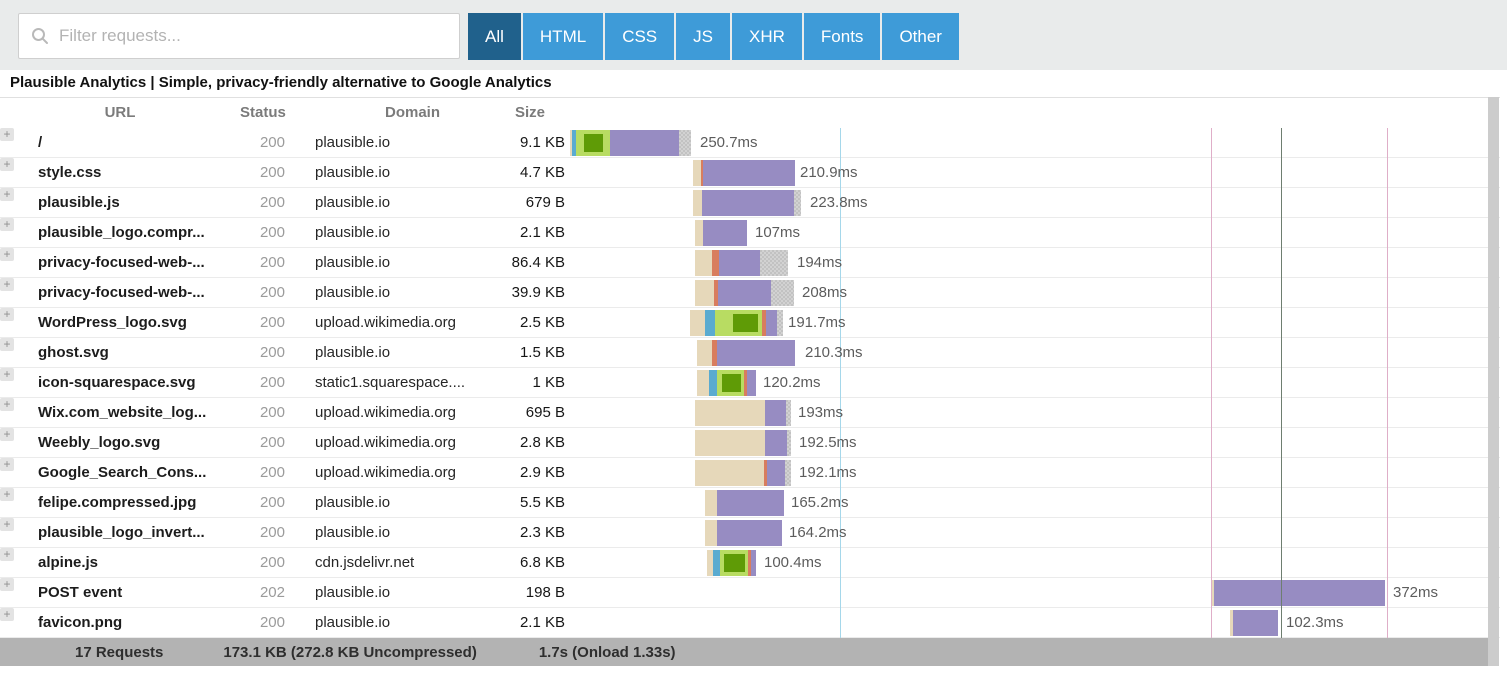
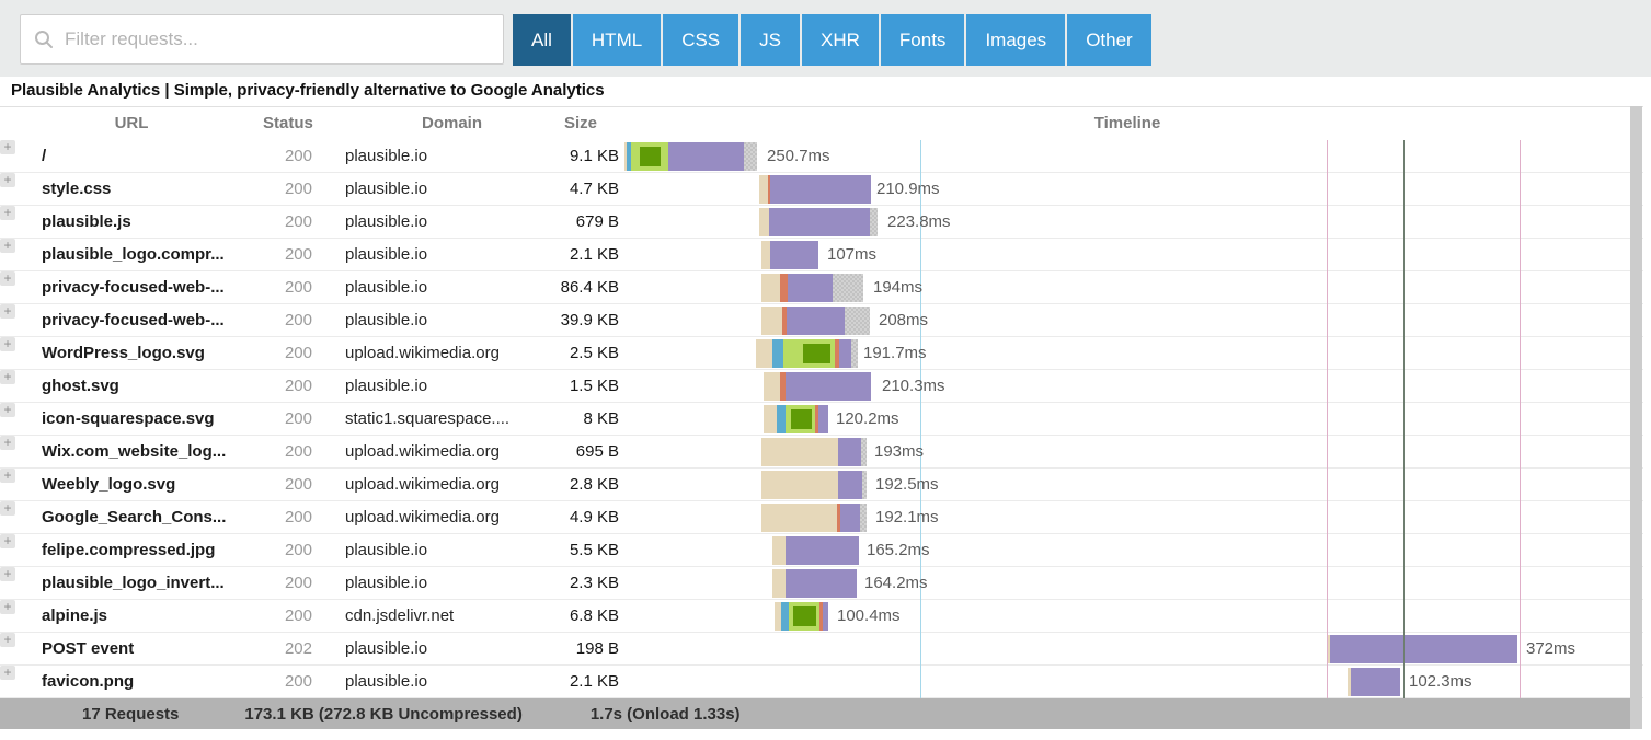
  Filter requests...
  All
  HTML
  CSS
  JS
  XHR
  Fonts
+ Images
  Other
  Plausible Analytics | Simple, privacy-friendly alternative to Google Analytics
  URL
  Status
  Domain
  Size
+ Timeline
  +
  /
  200
  plausible.io
  9.1 KB
  250.7ms
  +
  style.css
  200
  plausible.io
  4.7 KB
  210.9ms
  +
  plausible.js
  200
  plausible.io
  679 B
  223.8ms
  +
  plausible_logo.compr...
  200
  plausible.io
  2.1 KB
  107ms
  +
  privacy-focused-web-...
  200
  plausible.io
  86.4 KB
  194ms
  +
  privacy-focused-web-...
  200
  plausible.io
  39.9 KB
  208ms
  +
  WordPress_logo.svg
  200
  upload.wikimedia.org
  2.5 KB
  191.7ms
  +
  ghost.svg
  200
  plausible.io
  1.5 KB
  210.3ms
  +
  icon-squarespace.svg
  200
  static1.squarespace....
- 1 KB
+ 8 KB
  120.2ms
  +
  Wix.com_website_log...
  200
  upload.wikimedia.org
  695 B
  193ms
  +
  Weebly_logo.svg
  200
  upload.wikimedia.org
  2.8 KB
  192.5ms
  +
  Google_Search_Cons...
  200
  upload.wikimedia.org
- 2.9 KB
+ 4.9 KB
  192.1ms
  +
  felipe.compressed.jpg
  200
  plausible.io
  5.5 KB
  165.2ms
  +
  plausible_logo_invert...
  200
  plausible.io
  2.3 KB
  164.2ms
  +
  alpine.js
  200
  cdn.jsdelivr.net
  6.8 KB
  100.4ms
  +
  POST event
  202
  plausible.io
  198 B
  372ms
  +
  favicon.png
  200
  plausible.io
  2.1 KB
  102.3ms
  17 Requests
  173.1 KB (272.8 KB Uncompressed)
  1.7s (Onload 1.33s)
